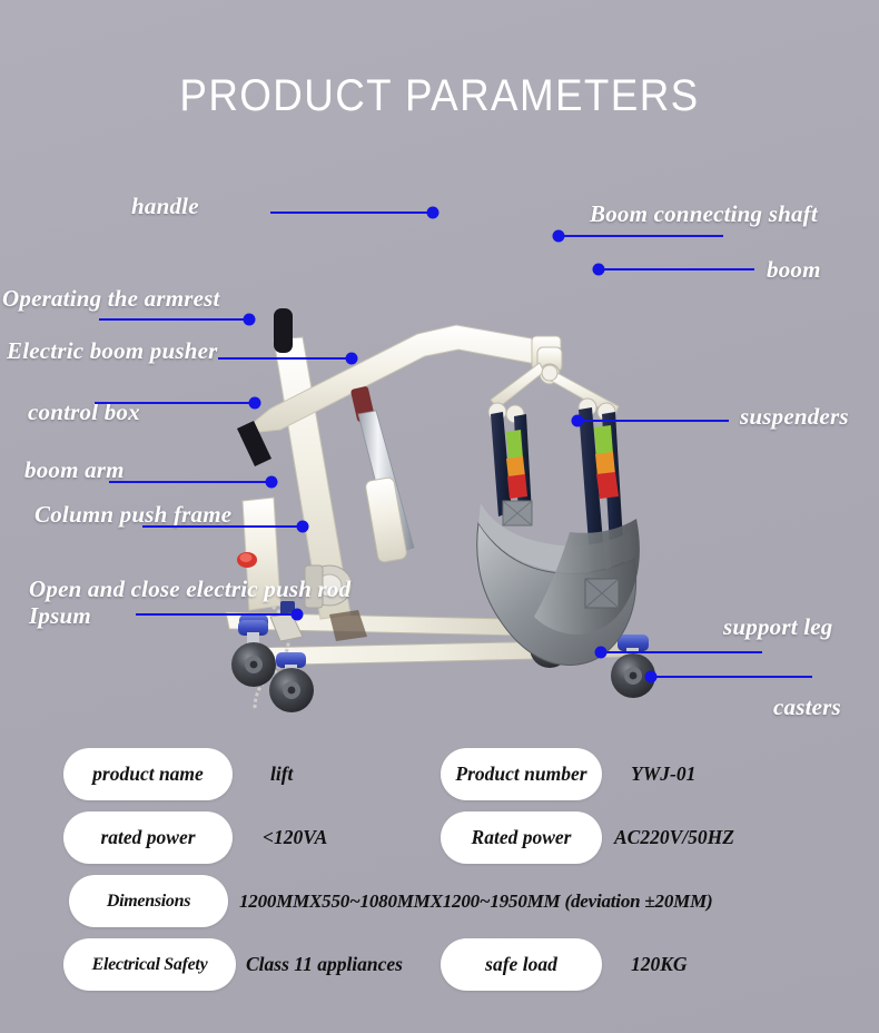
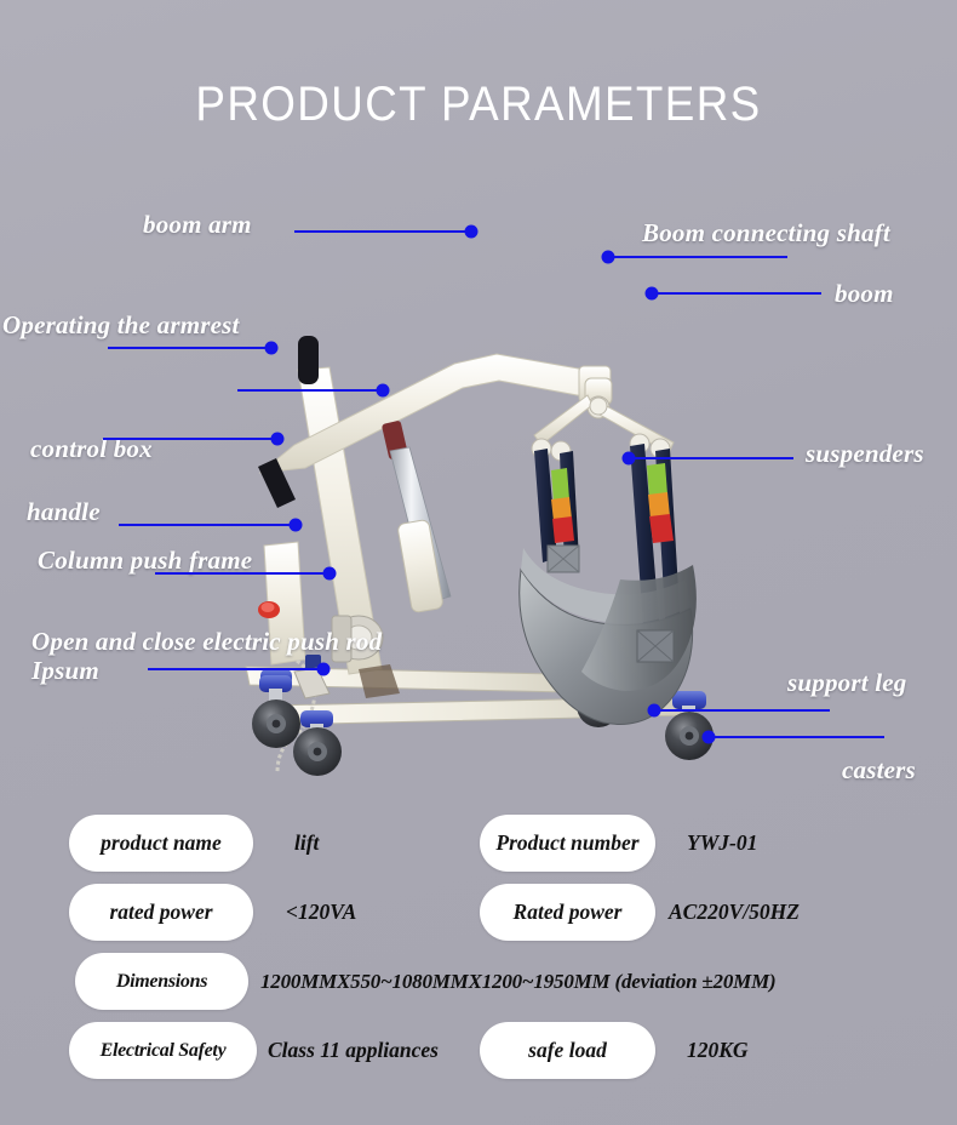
  PRODUCT PARAMETERS
- handle
+ boom arm
  Boom connecting shaft
  boom
  Operating the armrest
- Electric boom pusher
  control box
- boom arm
+ handle
  Column push frame
  Open and close electric push rod
  Ipsum
  suspenders
  support leg
  casters
  product name
  lift
  Product number
  YWJ-01
  rated power
  <120VA
  Rated power
  AC220V/50HZ
  Dimensions
  1200MMX550~1080MMX1200~1950MM (deviation ±20MM)
  Electrical Safety
  Class 11 appliances
  safe load
  120KG
